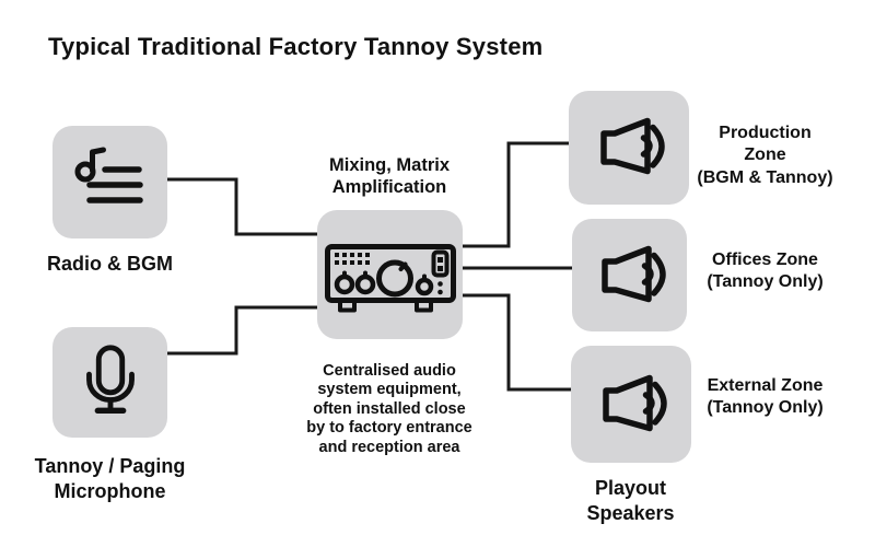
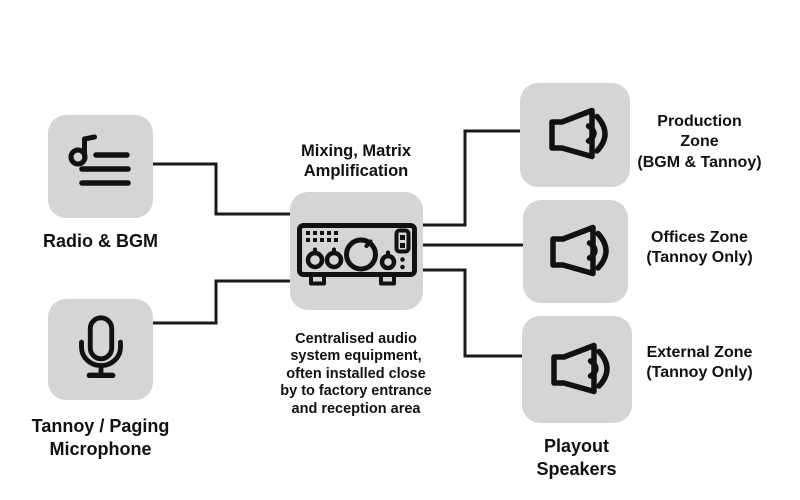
- Typical Traditional Factory Tannoy System
  Radio & BGM
  Tannoy / Paging
  Microphone
  Mixing, Matrix
  Amplification
  Centralised audio
  system equipment,
  often installed close
  by to factory entrance
  and reception area
  Production
  Zone
  (BGM & Tannoy)
  Offices Zone
  (Tannoy Only)
  External Zone
  (Tannoy Only)
  Playout
  Speakers
